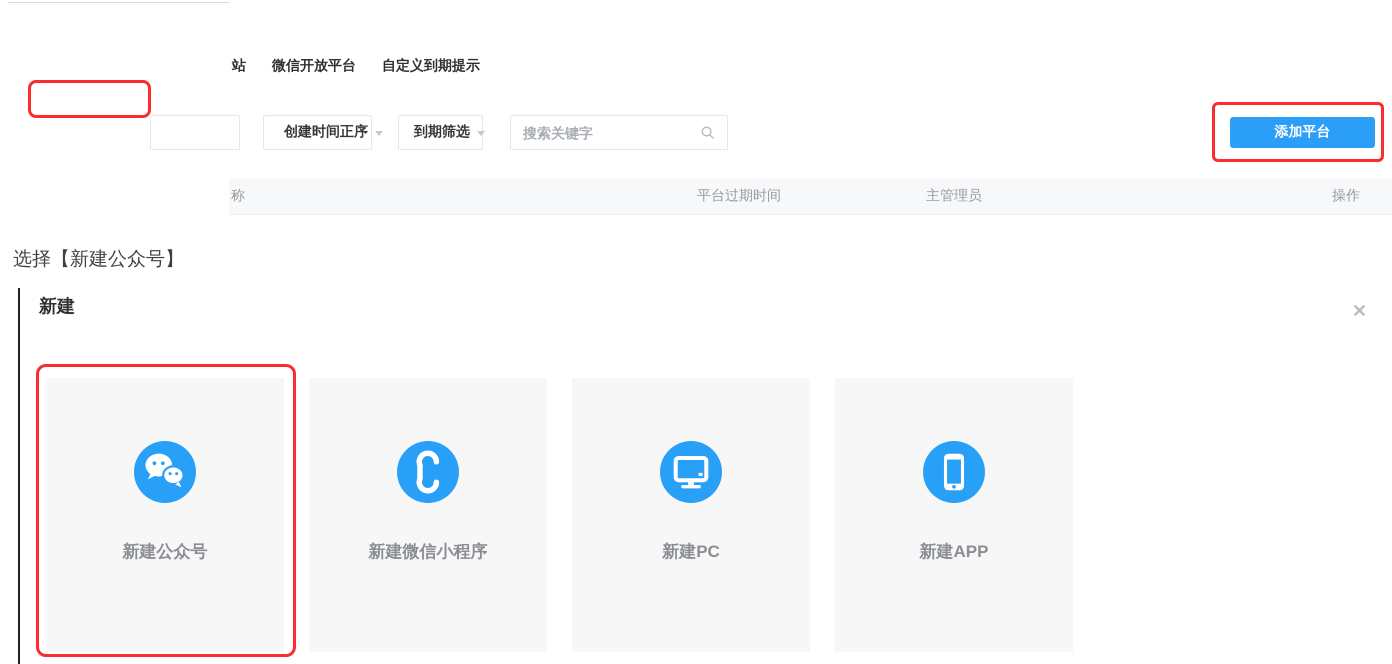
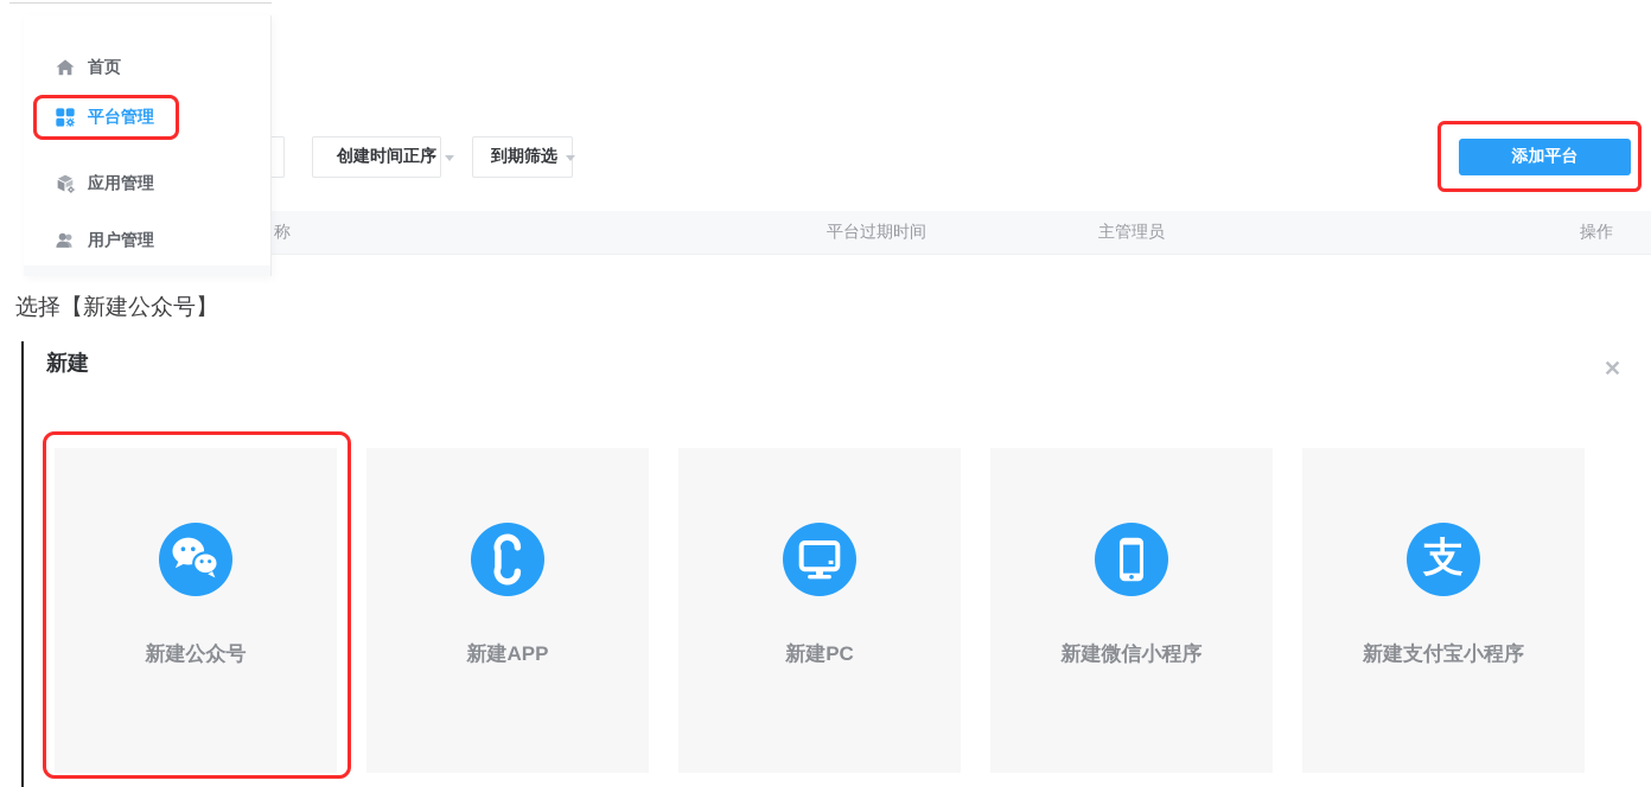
- 站
- 微信开放平台
- 自定义到期提示
  创建时间正序
  到期筛选
- 搜索关键字
  添加平台
  称
  平台过期时间
  主管理员
  操作
+ 首页
+ 平台管理
+ 应用管理
+ 用户管理
  选择【新建公众号】
  新建
  ✕
  新建公众号
- 新建微信小程序
+ 新建APP
  新建PC
- 新建APP
+ 新建微信小程序
+ 支
+ 新建支付宝小程序
